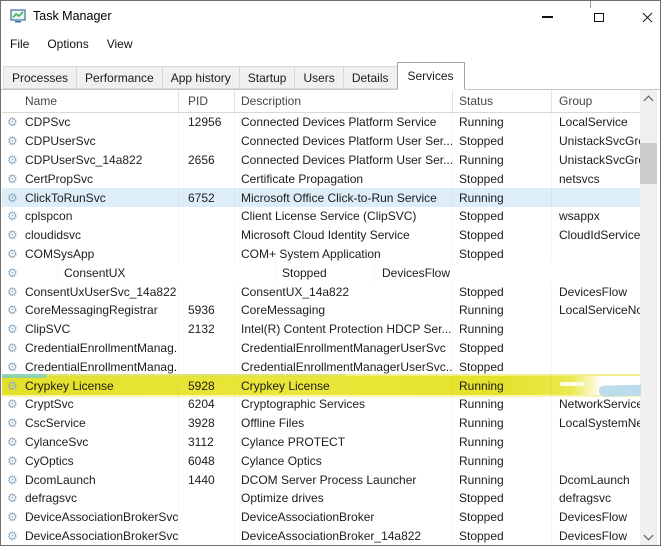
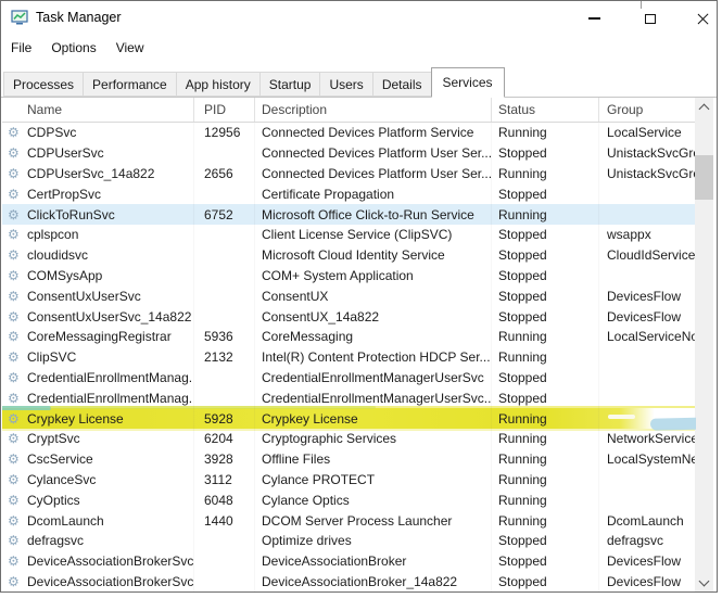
  Task Manager
  File
  Options
  View
  Processes
  Performance
  App history
  Startup
  Users
  Details
  Services
  Name
  PID
  Description
  Status
  Group
  ⚙
  CDPSvc
  12956
  Connected Devices Platform Service
  Running
  LocalService
  ⚙
  CDPUserSvc
  Connected Devices Platform User Ser...
  Stopped
  UnistackSvcGr
  ⚙
  CDPUserSvc_14a822
  2656
  Connected Devices Platform User Ser...
  Running
  UnistackSvcGr
  ⚙
  CertPropSvc
  Certificate Propagation
  Stopped
- netsvcs
  ⚙
  ClickToRunSvc
  6752
  Microsoft Office Click-to-Run Service
  Running
  ⚙
  cplspcon
  Client License Service (ClipSVC)
  Stopped
  wsappx
  ⚙
  cloudidsvc
  Microsoft Cloud Identity Service
  Stopped
  CloudIdService
  ⚙
  COMSysApp
  COM+ System Application
  Stopped
  ⚙
+ ConsentUxUserSvc
  ConsentUX
  Stopped
  DevicesFlow
  ⚙
  ConsentUxUserSvc_14a822
  ConsentUX_14a822
  Stopped
  DevicesFlow
  ⚙
  CoreMessagingRegistrar
  5936
  CoreMessaging
  Running
  LocalServiceNo
  ⚙
  ClipSVC
  2132
  Intel(R) Content Protection HDCP Ser...
  Running
  ⚙
  CredentialEnrollmentManag.
  CredentialEnrollmentManagerUserSvc
  Stopped
  ⚙
  CredentialEnrollmentManag.
  CredentialEnrollmentManagerUserSvc..
  Stopped
  ⚙
  Crypkey License
  5928
  Crypkey License
  Running
  ⚙
  CryptSvc
  6204
  Cryptographic Services
  Running
  NetworkService
  ⚙
  CscService
  3928
  Offline Files
  Running
  LocalSystemNe
  ⚙
  CylanceSvc
  3112
  Cylance PROTECT
  Running
  ⚙
  CyOptics
  6048
  Cylance Optics
  Running
  ⚙
  DcomLaunch
  1440
  DCOM Server Process Launcher
  Running
  DcomLaunch
  ⚙
  defragsvc
  Optimize drives
  Stopped
  defragsvc
  ⚙
  DeviceAssociationBrokerSvc
  DeviceAssociationBroker
  Stopped
  DevicesFlow
  ⚙
  DeviceAssociationBrokerSvc
  DeviceAssociationBroker_14a822
  Stopped
  DevicesFlow
